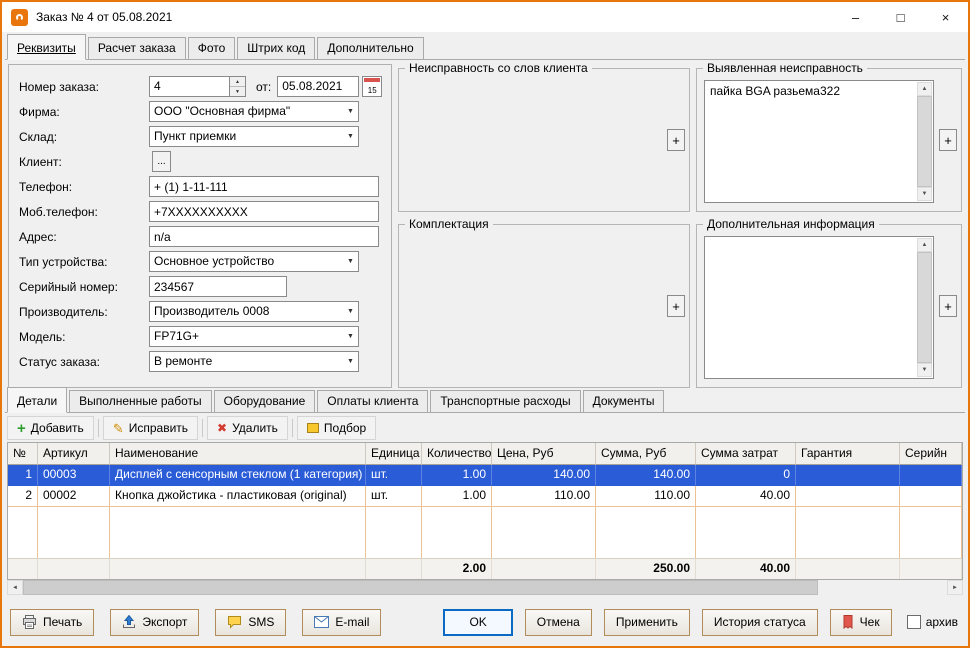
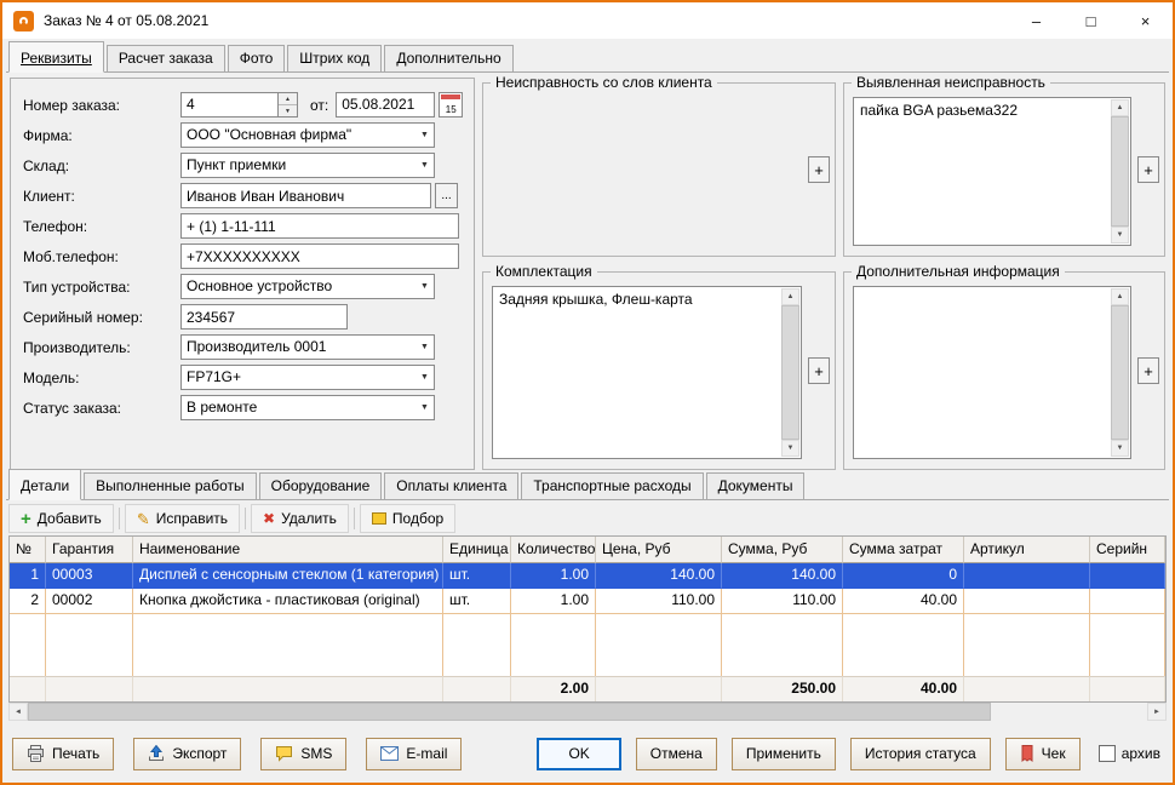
  Заказ № 4 от 05.08.2021
  –
  □
  ×
  Реквизиты
  Расчет заказа
  Фото
  Штрих код
  Дополнительно
  Номер заказа:
  4
  от:
  05.08.2021
  15
  Фирма:
  ООО "Основная фирма"
  Склад:
  Пункт приемки
  Клиент:
+ Иванов Иван Иванович
  ...
  Телефон:
  + (1) 1-11-111
  Моб.телефон:
  +7XXXXXXXXXX
- Адрес:
- n/a
  Тип устройства:
  Основное устройство
  Серийный номер:
  234567
  Производитель:
- Производитель 0008
+ Производитель 0001
  Модель:
  FP71G+
  Статус заказа:
  В ремонте
  Неисправность со слов клиента
  +
  Выявленная неисправность
  пайка BGA разьема322
  +
  Комплектация
+ Задняя крышка, Флеш-карта
  +
  Дополнительная информация
  +
  Детали
  Выполненные работы
  Оборудование
  Оплаты клиента
  Транспортные расходы
  Документы
  +
  Добавить
  ✎
  Исправить
  ✖
  Удалить
  Подбор
  №
- Артикул
+ Гарантия
  Наименование
  Единица
  Количество
  Цена, Руб
  Сумма, Руб
  Сумма затрат
- Гарантия
+ Артикул
  Серийн
  1
  00003
  Дисплей с сенсорным стеклом (1 категория)
  шт.
  1.00
  140.00
  140.00
  0
  2
  00002
  Кнопка джойстика - пластиковая (original)
  шт.
  1.00
  110.00
  110.00
  40.00
  2.00
  250.00
  40.00
  Печать
  Экспорт
  SMS
  E-mail
  OK
  Отмена
  Применить
  История статуса
  Чек
  архив
